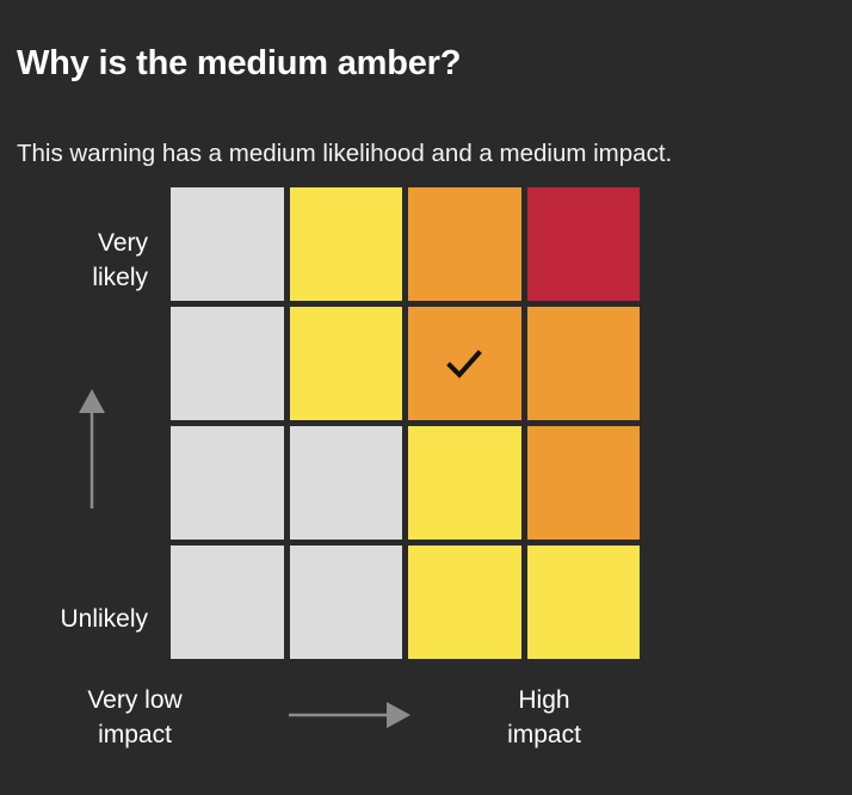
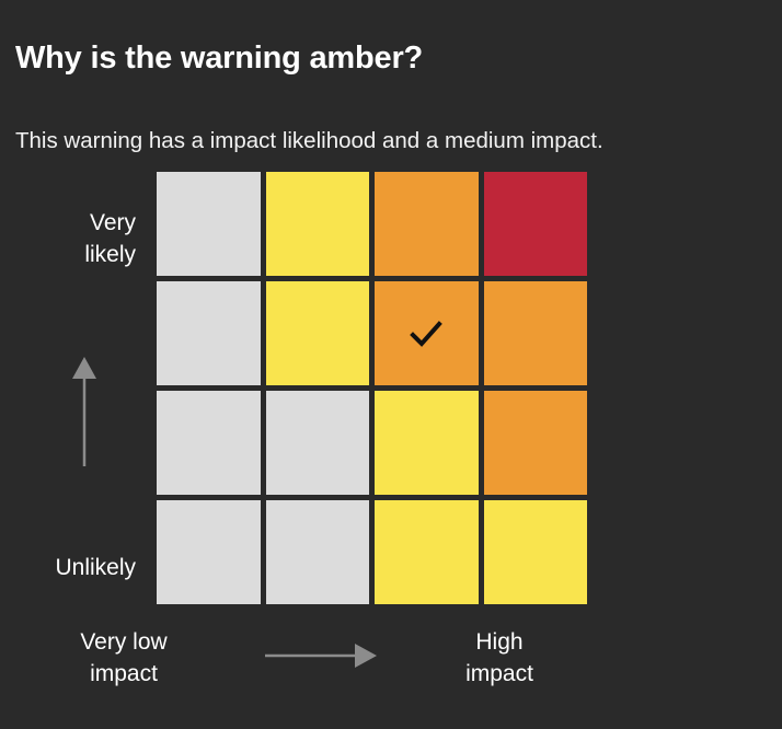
- Why is the medium amber?
+ Why is the warning amber?
- This warning has a medium likelihood and a medium impact.
+ This warning has a impact likelihood and a medium impact.
  Very
  likely
  Unlikely
  Very low
  impact
  High
  impact
